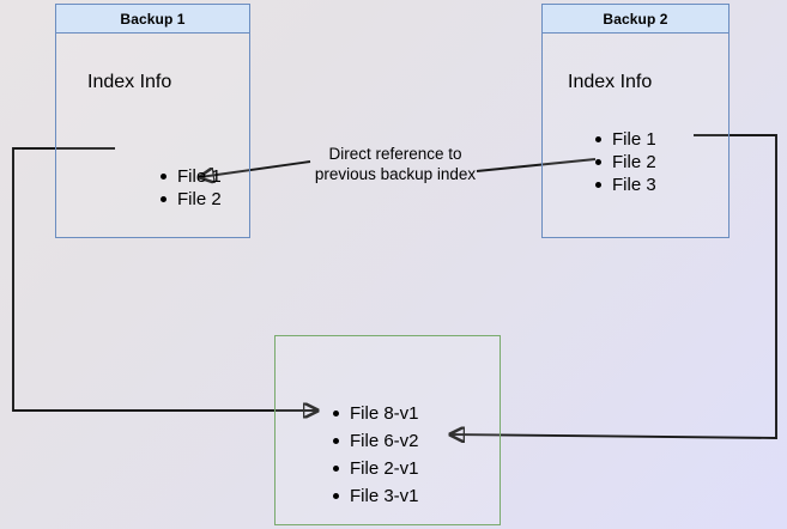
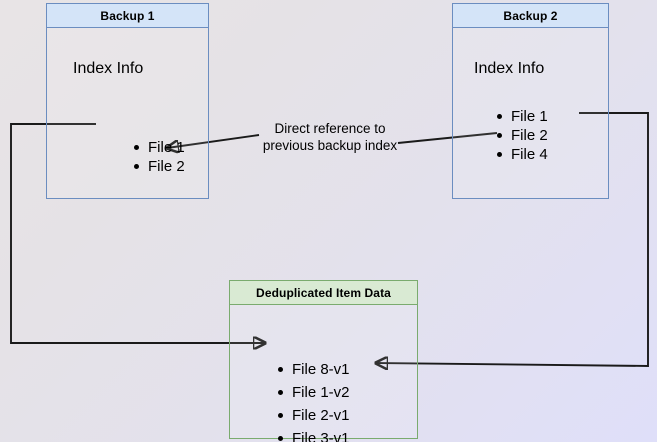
  Backup 1
  Index Info
  File 1
  File 2
  Backup 2
  Index Info
  File 1
  File 2
- File 3
+ File 4
+ Deduplicated Item Data
  File 8-v1
- File 6-v2
+ File 1-v2
  File 2-v1
  File 3-v1
  Direct reference to
  previous backup index
